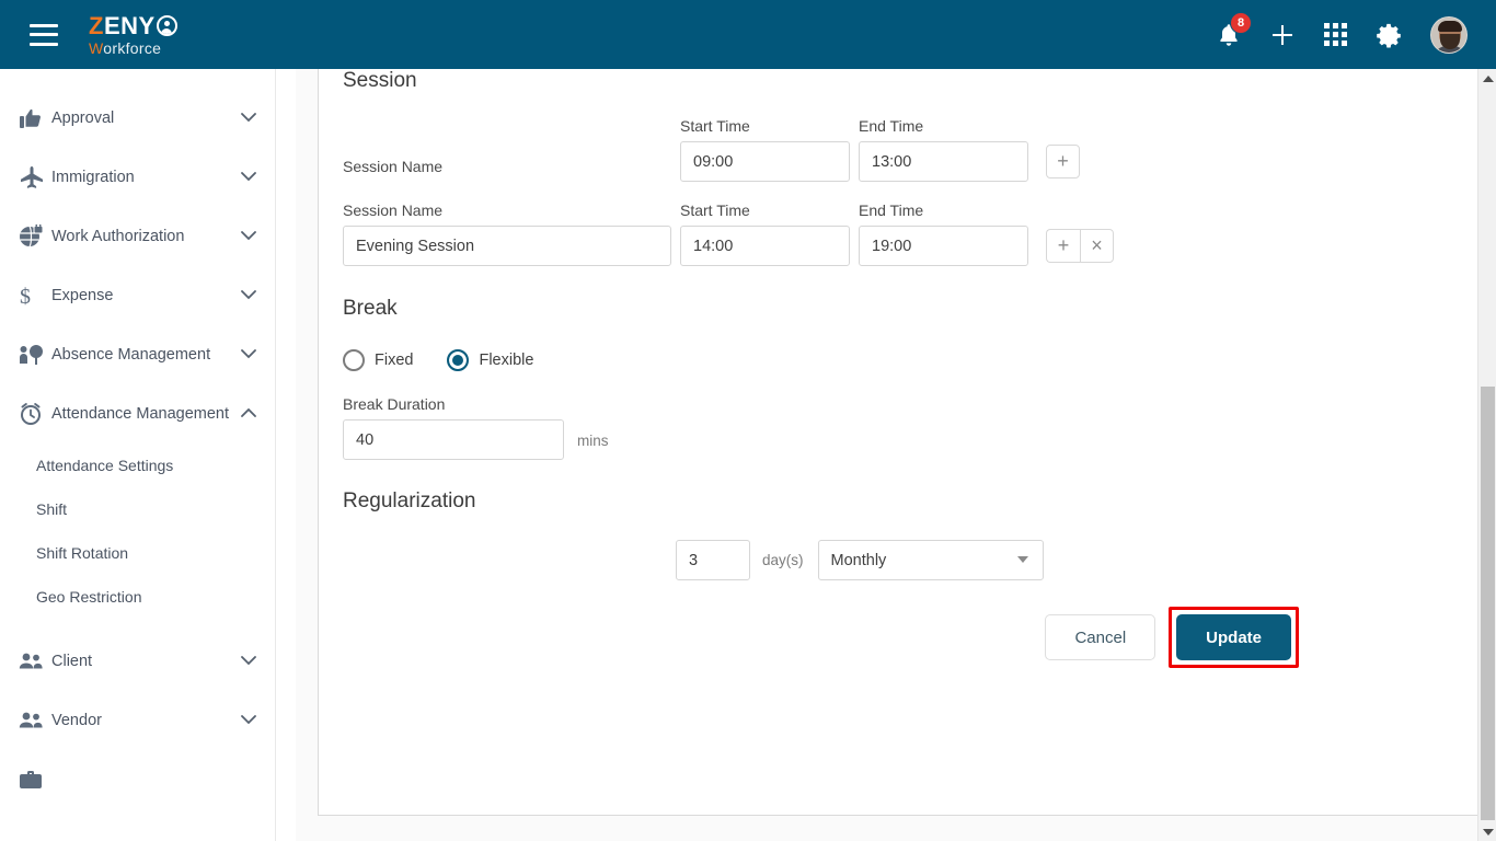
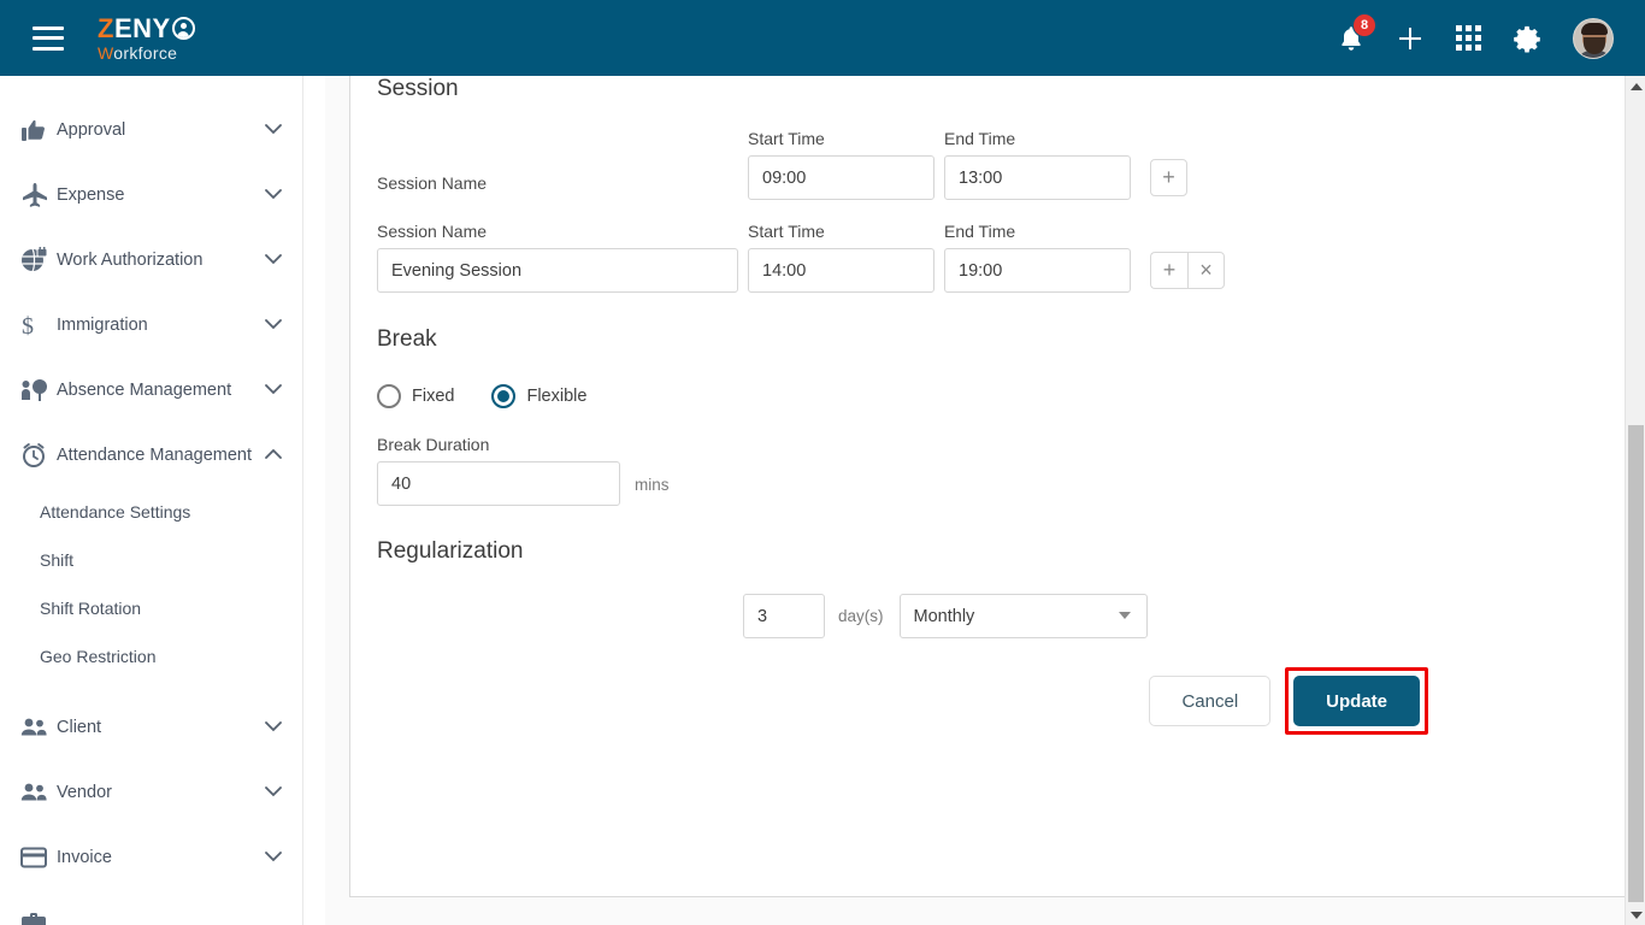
  Z
  ENY
  Workforce
  8
  Approval
- Immigration
+ Expense
  Work Authorization
  $
- Expense
+ Immigration
  Absence Management
  Attendance Management
  Attendance Settings
  Shift
  Shift Rotation
  Geo Restriction
  Client
  Vendor
+ Invoice
  Session
  Session Name
  Start Time
  09:00
  End Time
  13:00
  +
  Session Name
  Evening Session
  Start Time
  14:00
  End Time
  19:00
  +
  ×
  Break
  Fixed
  Flexible
  Break Duration
  40
  mins
  Regularization
  3
  day(s)
  Monthly
  Cancel
  Update
